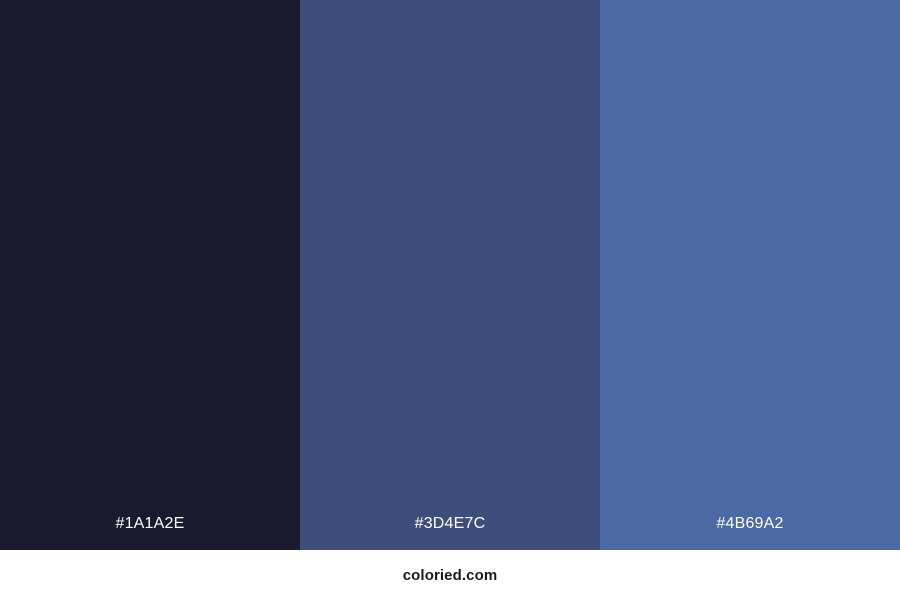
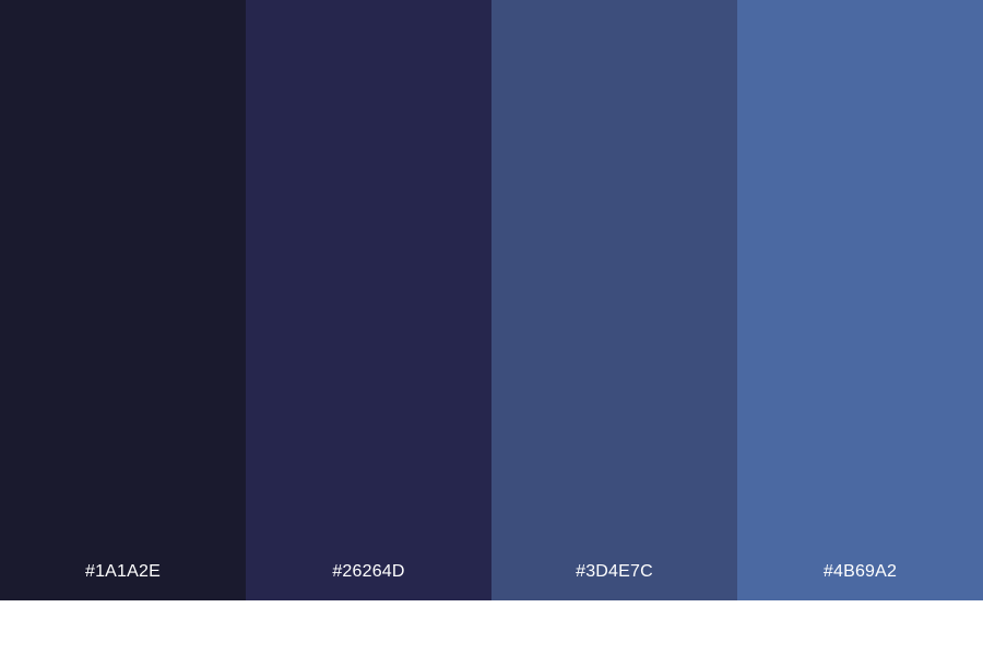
  #1A1A2E
+ #26264D
  #3D4E7C
  #4B69A2
- coloried.com
